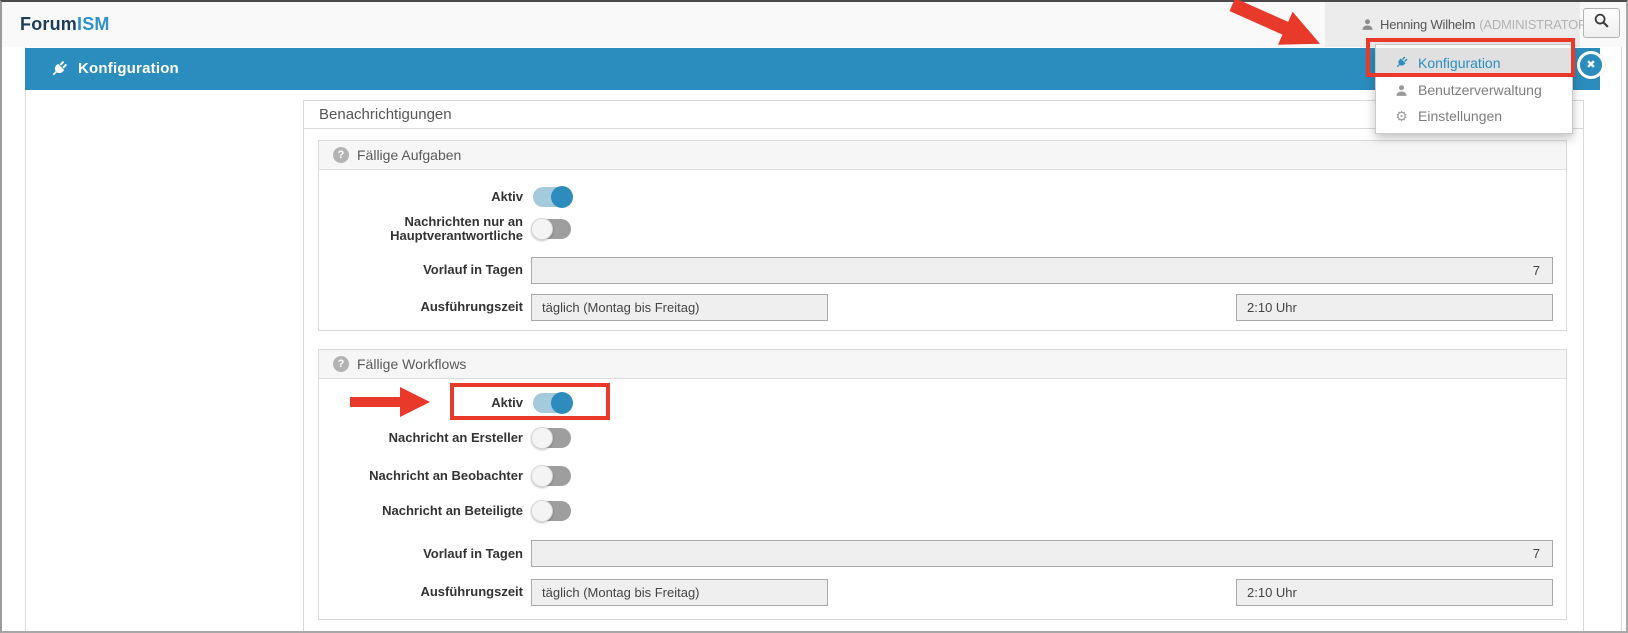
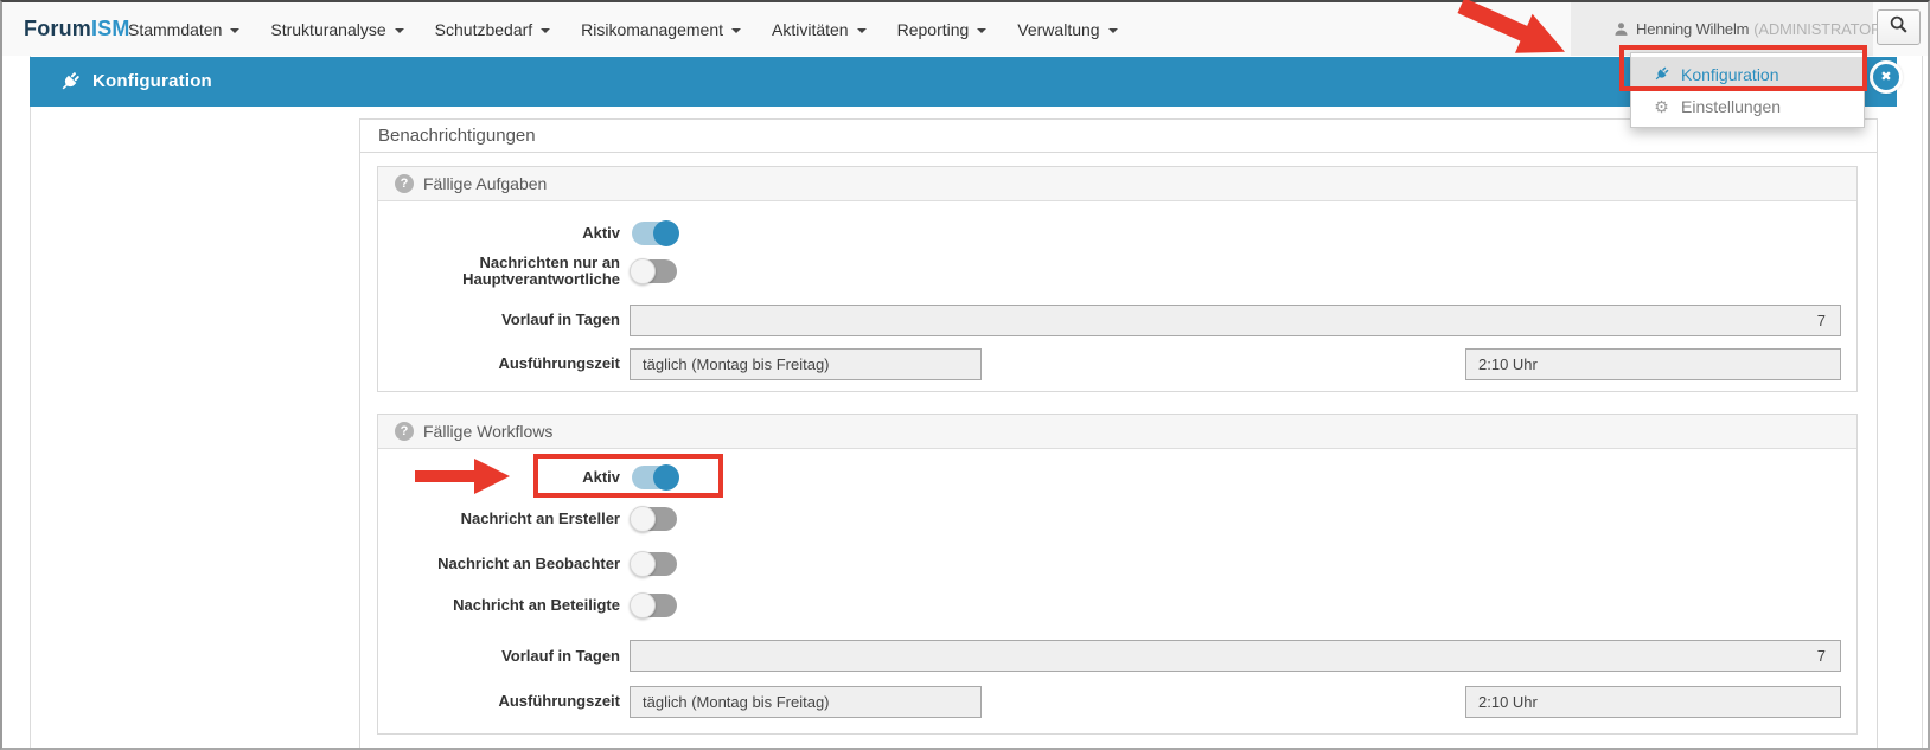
  ForumISM
+ Stammdaten
+ Strukturanalyse
+ Schutzbedarf
+ Risikomanagement
+ Aktivitäten
+ Reporting
+ Verwaltung
  Henning Wilhelm
  (ADMINISTRATO
  Konfiguration
  ✖
  Benachrichtigungen
  ?
  Fällige Aufgaben
  Aktiv
  Nachrichten nur an
  Hauptverantwortliche
  Vorlauf in Tagen
  7
  Ausführungszeit
  täglich (Montag bis Freitag)
  2:10 Uhr
  ?
  Fällige Workflows
  Aktiv
  Nachricht an Ersteller
  Nachricht an Beobachter
  Nachricht an Beteiligte
  Vorlauf in Tagen
  7
  Ausführungszeit
  täglich (Montag bis Freitag)
  2:10 Uhr
  Konfiguration
- Benutzerverwaltung
  ⚙
  Einstellungen
